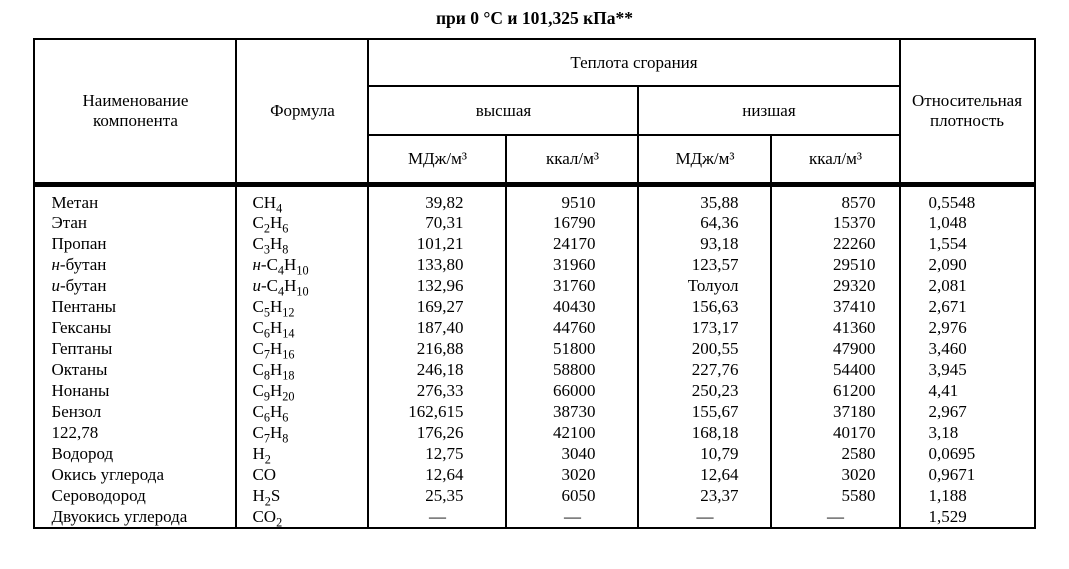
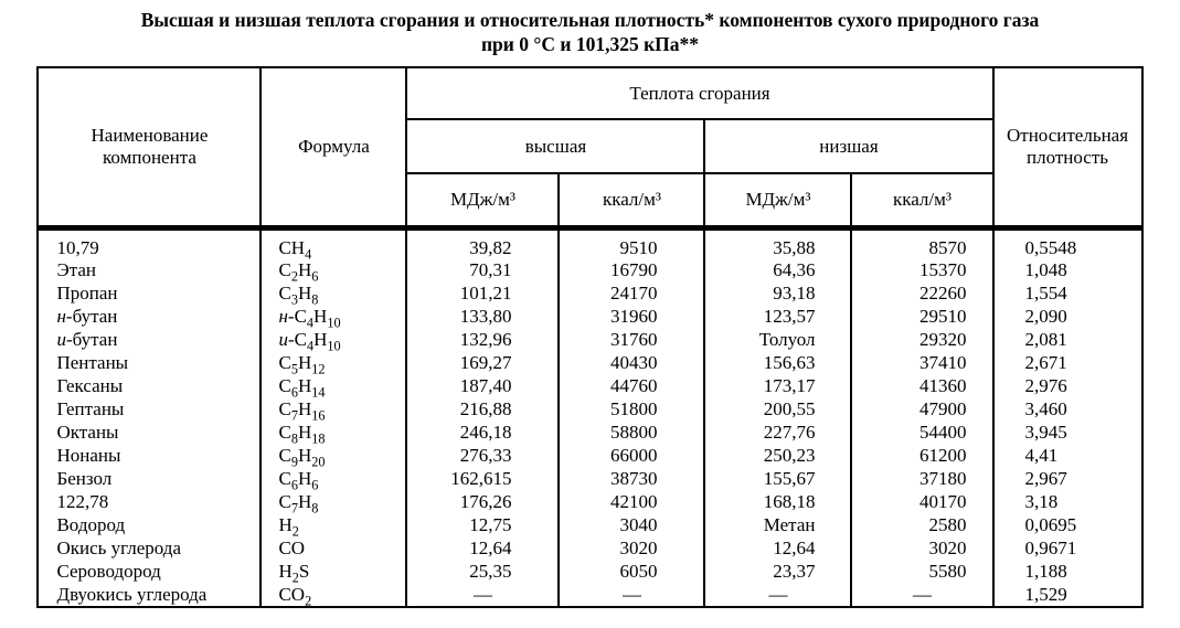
+ Высшая и низшая теплота сгорания и относительная плотность* компонентов сухого природного газа
  при 0 °С и 101,325 кПа**
  Наименование компонента	Формула	Теплота сгорания	Относительная плотность
  высшая	низшая
  МДж/м³	ккал/м³	МДж/м³	ккал/м³
- Метан	CH4	39,82	9510	35,88	8570	0,5548
+ 10,79	CH4	39,82	9510	35,88	8570	0,5548
  Этан	C2H6	70,31	16790	64,36	15370	1,048
  Пропан	C3H8	101,21	24170	93,18	22260	1,554
  н-бутан	н-C4H10	133,80	31960	123,57	29510	2,090
  и-бутан	и-C4H10	132,96	31760	Толуол	29320	2,081
  Пентаны	C5H12	169,27	40430	156,63	37410	2,671
  Гексаны	C6H14	187,40	44760	173,17	41360	2,976
  Гептаны	C7H16	216,88	51800	200,55	47900	3,460
  Октаны	C8H18	246,18	58800	227,76	54400	3,945
  Нонаны	C9H20	276,33	66000	250,23	61200	4,41
  Бензол	C6H6	162,615	38730	155,67	37180	2,967
  122,78	C7H8	176,26	42100	168,18	40170	3,18
- Водород	H2	12,75	3040	10,79	2580	0,0695
+ Водород	H2	12,75	3040	Метан	2580	0,0695
  Окись углерода	CO	12,64	3020	12,64	3020	0,9671
  Сероводород	H2S	25,35	6050	23,37	5580	1,188
  Двуокись углерода	CO2	—	—	—	—	1,529
